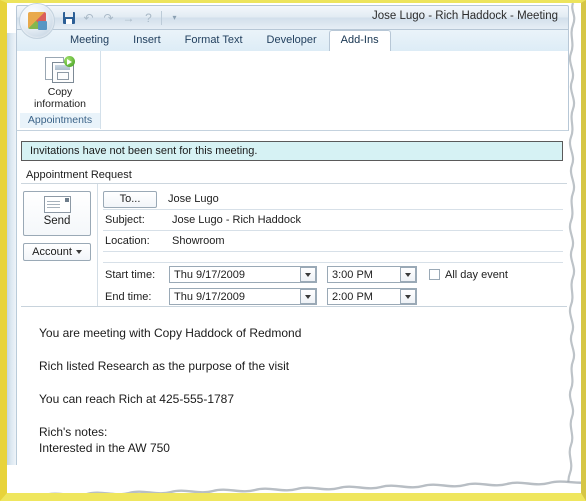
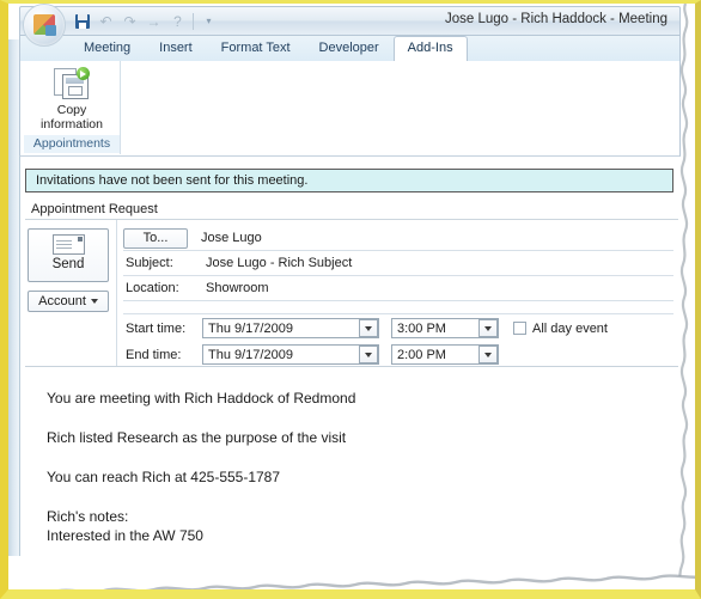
  ↶
  ↷
  →
  ?
  ▾
  Jose Lugo - Rich Haddock - Meeting
  Meeting
  Insert
  Format Text
  Developer
  Add-Ins
  Copy
  information
  Appointments
  Invitations have not been sent for this meeting.
  Appointment Request
  Send
  Account
  To...
  Jose Lugo
  Subject:
- Jose Lugo - Rich Haddock
+ Jose Lugo - Rich Subject
  Location:
  Showroom
  Start time:
  Thu 9/17/2009
  3:00 PM
  All day event
  End time:
  Thu 9/17/2009
  2:00 PM
- You are meeting with Copy Haddock of Redmond
+ You are meeting with Rich Haddock of Redmond
  Rich listed Research as the purpose of the visit
  You can reach Rich at 425-555-1787
  Rich's notes:
  Interested in the AW 750
